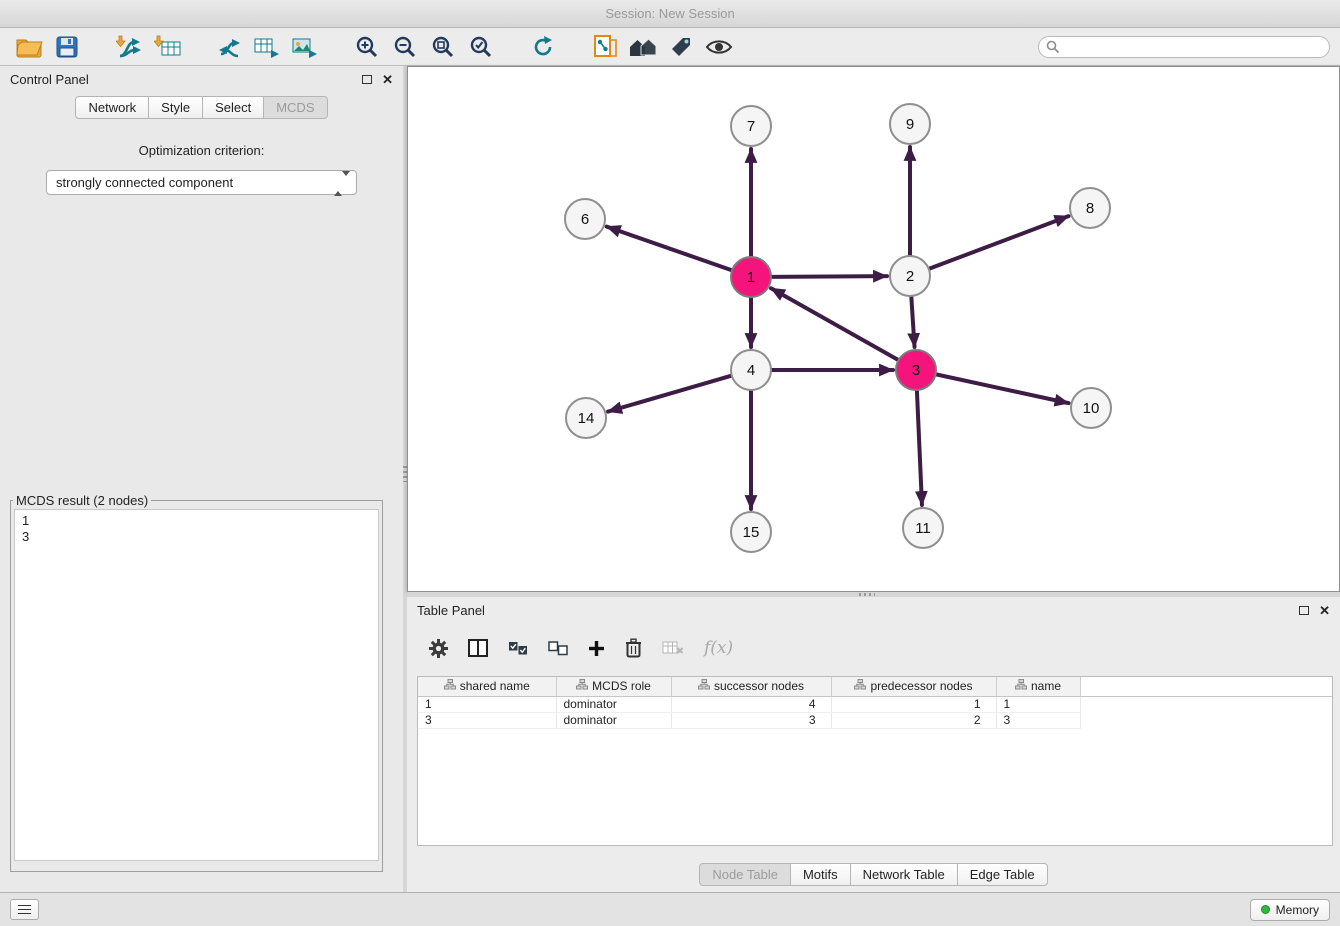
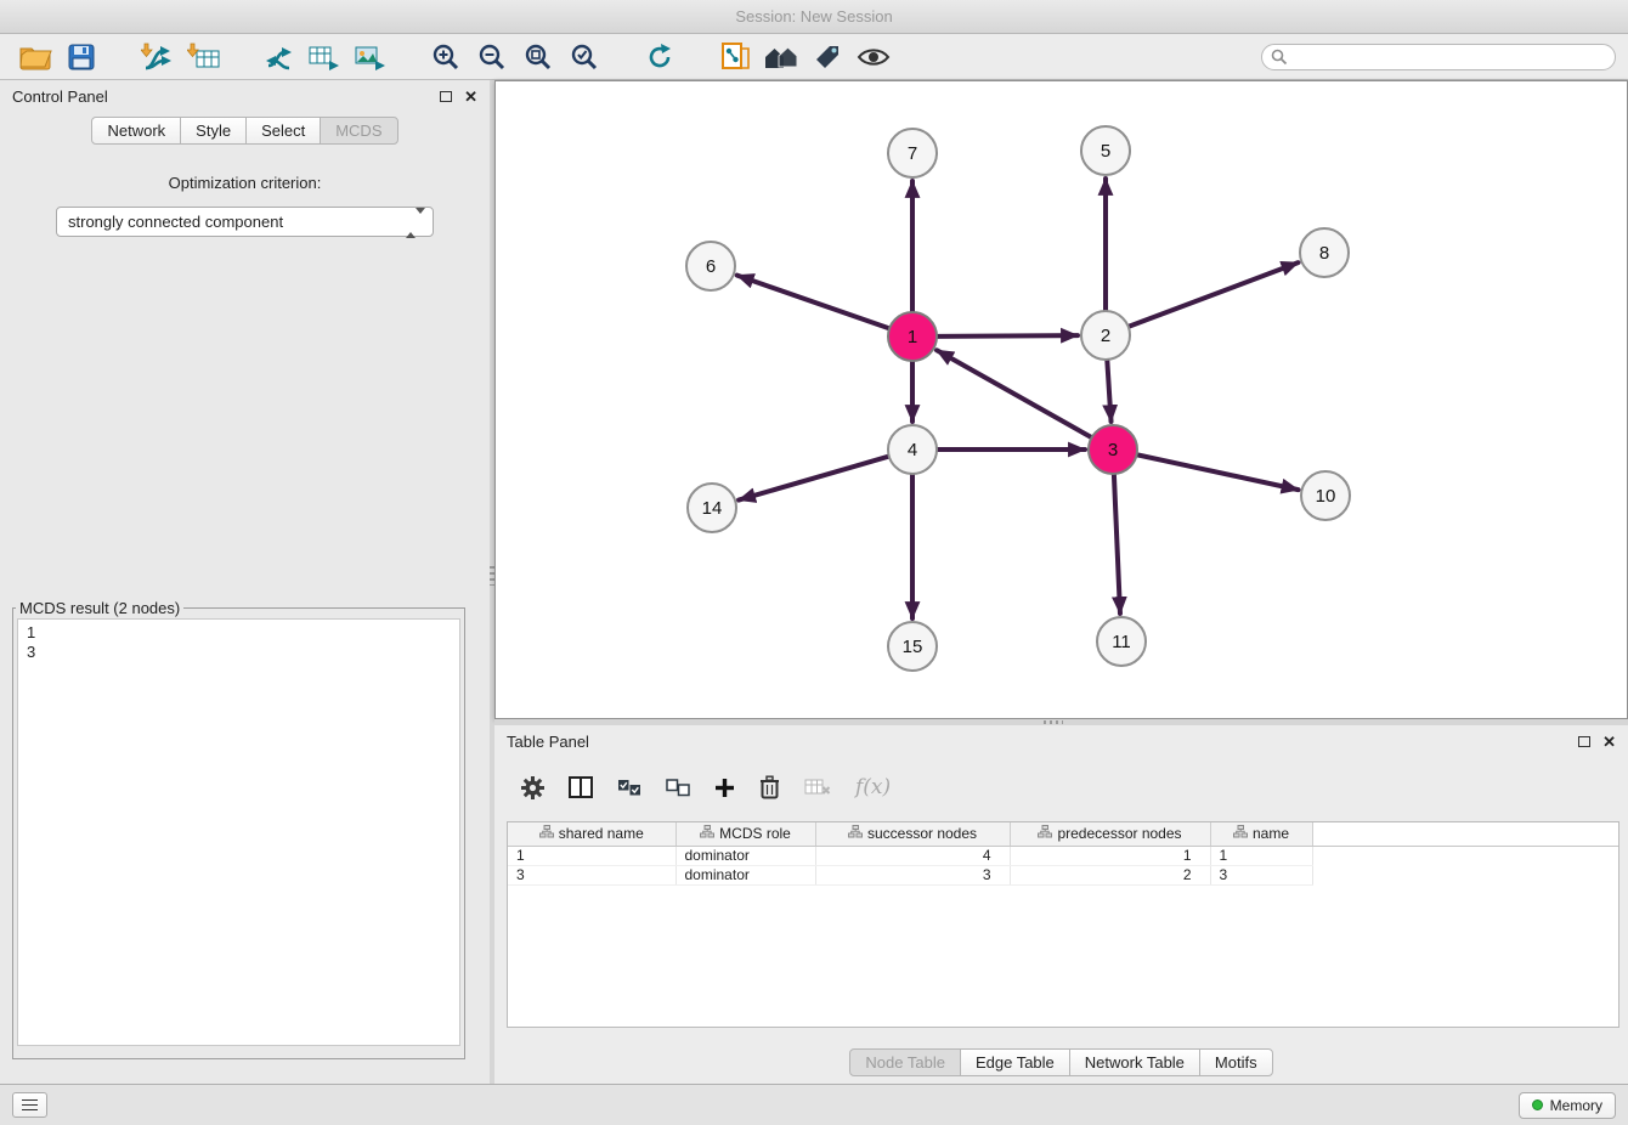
  Session: New Session
  Control Panel
  ✕
  Network
  Style
  Select
  MCDS
  Optimization criterion:
  strongly connected component
  MCDS result (2 nodes)
  1
  3
  7
- 9
+ 5
  6
  8
  1
  2
  4
  3
  14
  10
  15
  11
  Table Panel
  ✕
  f(x)
  shared name	MCDS role	successor nodes	predecessor nodes	name
  1	dominator	4	1	1
  3	dominator	3	2	3
  Node Table
- Motifs
+ Edge Table
  Network Table
- Edge Table
+ Motifs
  Memory
